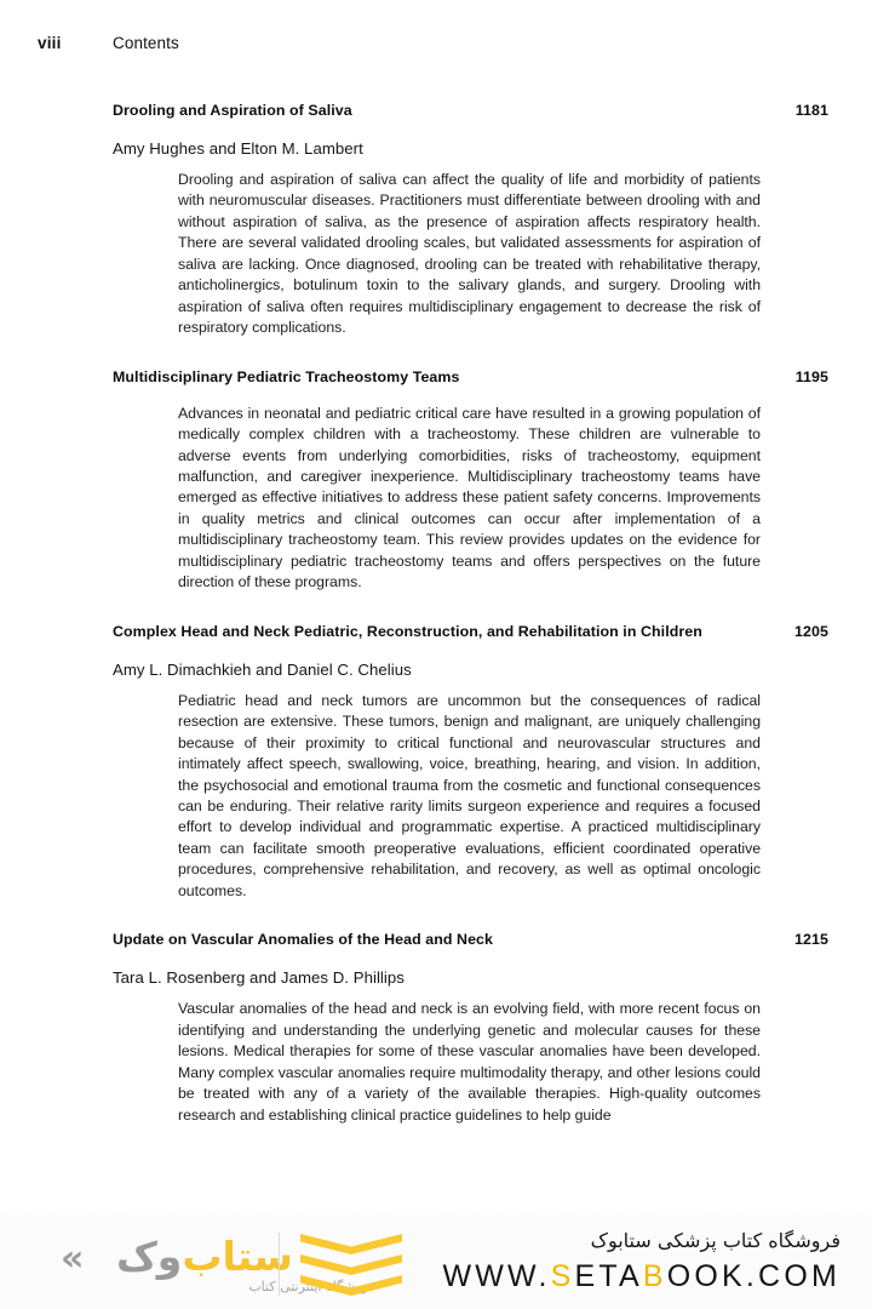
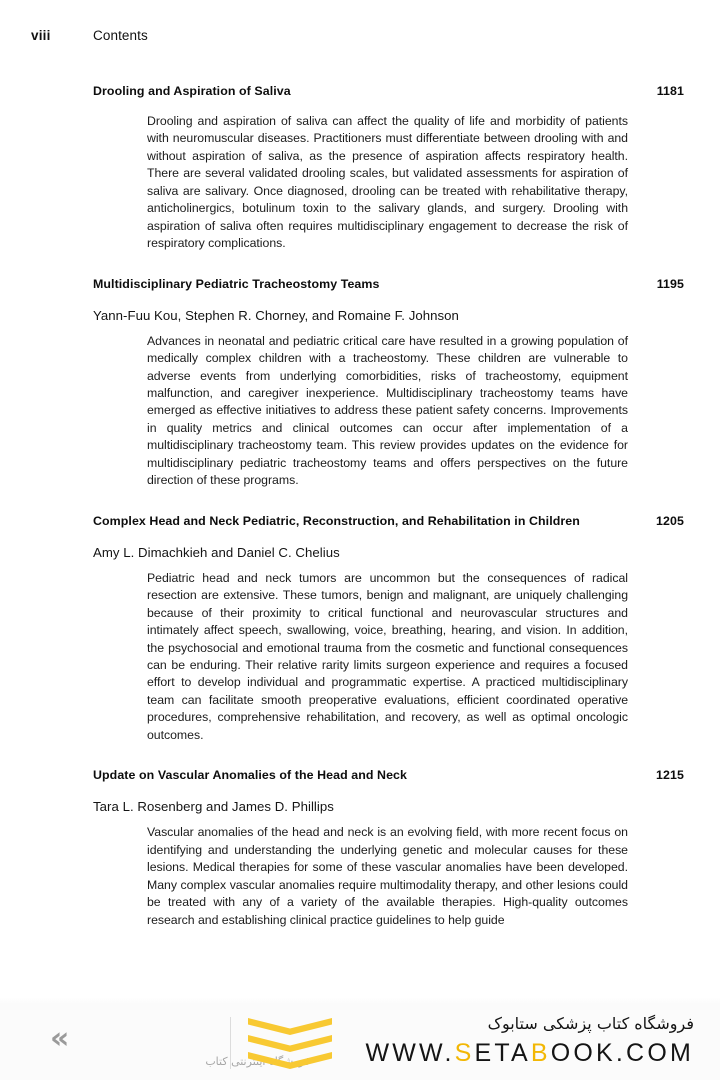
  viii
  Contents
  Drooling and Aspiration of Saliva
  1181
- Amy Hughes and Elton M. Lambert
- Drooling and aspiration of saliva can affect the quality of life and morbidity of patients with neuromuscular diseases. Practitioners must differentiate between drooling with and without aspiration of saliva, as the presence of aspiration affects respiratory health. There are several validated drooling scales, but validated assessments for aspiration of saliva are lacking. Once diagnosed, drooling can be treated with rehabilitative therapy, anticholinergics, botulinum toxin to the salivary glands, and surgery. Drooling with aspiration of saliva often requires multidisciplinary engagement to decrease the risk of respiratory complications.
+ Drooling and aspiration of saliva can affect the quality of life and morbidity of patients with neuromuscular diseases. Practitioners must differentiate between drooling with and without aspiration of saliva, as the presence of aspiration affects respiratory health. There are several validated drooling scales, but validated assessments for aspiration of saliva are salivary. Once diagnosed, drooling can be treated with rehabilitative therapy, anticholinergics, botulinum toxin to the salivary glands, and surgery. Drooling with aspiration of saliva often requires multidisciplinary engagement to decrease the risk of respiratory complications.
  Multidisciplinary Pediatric Tracheostomy Teams
  1195
+ Yann-Fuu Kou, Stephen R. Chorney, and Romaine F. Johnson
  Advances in neonatal and pediatric critical care have resulted in a growing population of medically complex children with a tracheostomy. These children are vulnerable to adverse events from underlying comorbidities, risks of tracheostomy, equipment malfunction, and caregiver inexperience. Multidisciplinary tracheostomy teams have emerged as effective initiatives to address these patient safety concerns. Improvements in quality metrics and clinical outcomes can occur after implementation of a multidisciplinary tracheostomy team. This review provides updates on the evidence for multidisciplinary pediatric tracheostomy teams and offers perspectives on the future direction of these programs.
  Complex Head and Neck Pediatric, Reconstruction, and Rehabilitation in Children
  1205
  Amy L. Dimachkieh and Daniel C. Chelius
  Pediatric head and neck tumors are uncommon but the consequences of radical resection are extensive. These tumors, benign and malignant, are uniquely challenging because of their proximity to critical functional and neurovascular structures and intimately affect speech, swallowing, voice, breathing, hearing, and vision. In addition, the psychosocial and emotional trauma from the cosmetic and functional consequences can be enduring. Their relative rarity limits surgeon experience and requires a focused effort to develop individual and programmatic expertise. A practiced multidisciplinary team can facilitate smooth preoperative evaluations, efficient coordinated operative procedures, comprehensive rehabilitation, and recovery, as well as optimal oncologic outcomes.
  Update on Vascular Anomalies of the Head and Neck
  1215
  Tara L. Rosenberg and James D. Phillips
  Vascular anomalies of the head and neck is an evolving field, with more recent focus on identifying and understanding the underlying genetic and molecular causes for these lesions. Medical therapies for some of these vascular anomalies have been developed. Many complex vascular anomalies require multimodality therapy, and other lesions could be treated with any of a variety of the available therapies. High-quality outcomes research and establishing clinical practice guidelines to help guide
  «
- ستاب
- وک
  فروشگاه کتاب پزشکی ستابوک
  WWW.SETABOOK.COM
